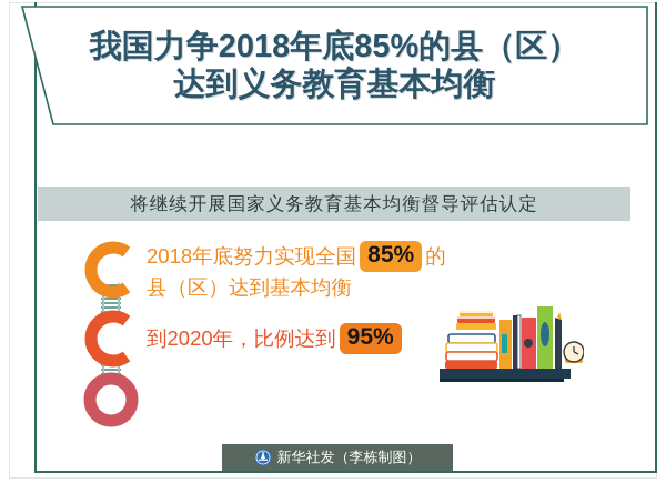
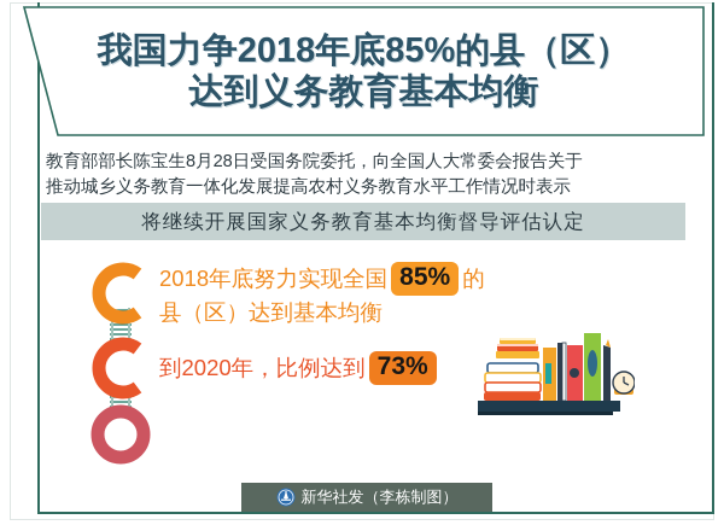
  我国力争2018年底85%的县（区）
  达到义务教育基本均衡
+ 教育部部长陈宝生8月28日受国务院委托，向全国人大常委会报告关于
+ 推动城乡义务教育一体化发展提高农村义务教育水平工作情况时表示
  将继续开展国家义务教育基本均衡督导评估认定
  2018年底努力实现全国 85% 的
  县（区）达到基本均衡
- 到2020年，比例达到 95%
+ 到2020年，比例达到 73%
  新华社发（李栋制图）
